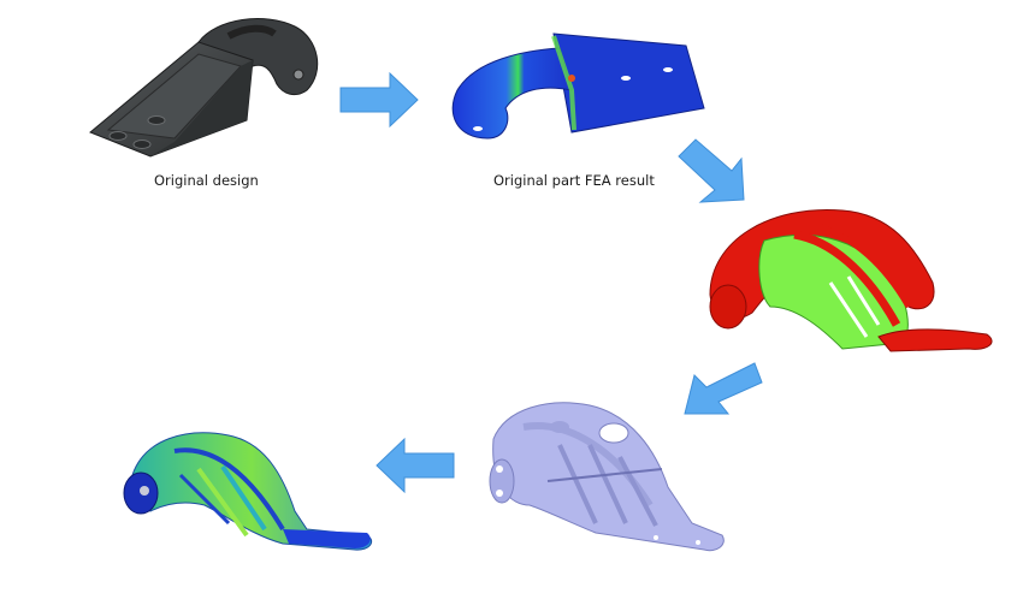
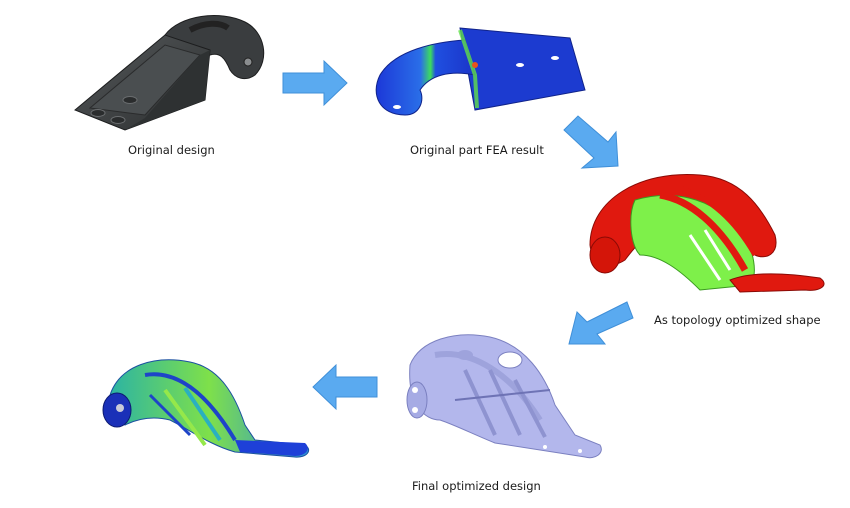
  Original design
  Original part FEA result
+ As topology optimized shape
+ Final optimized design
